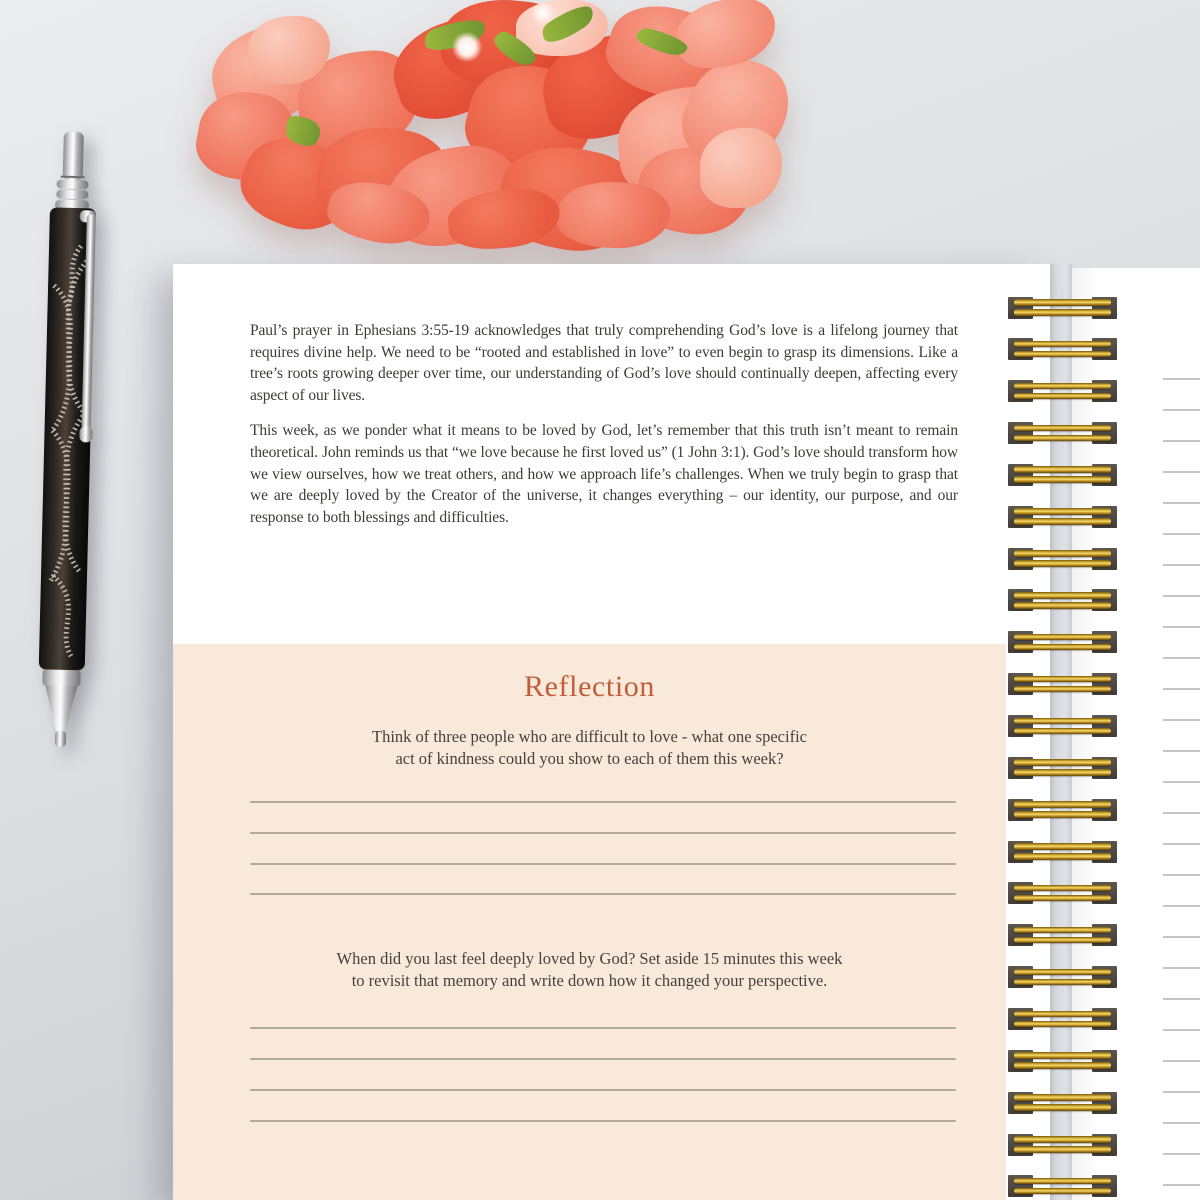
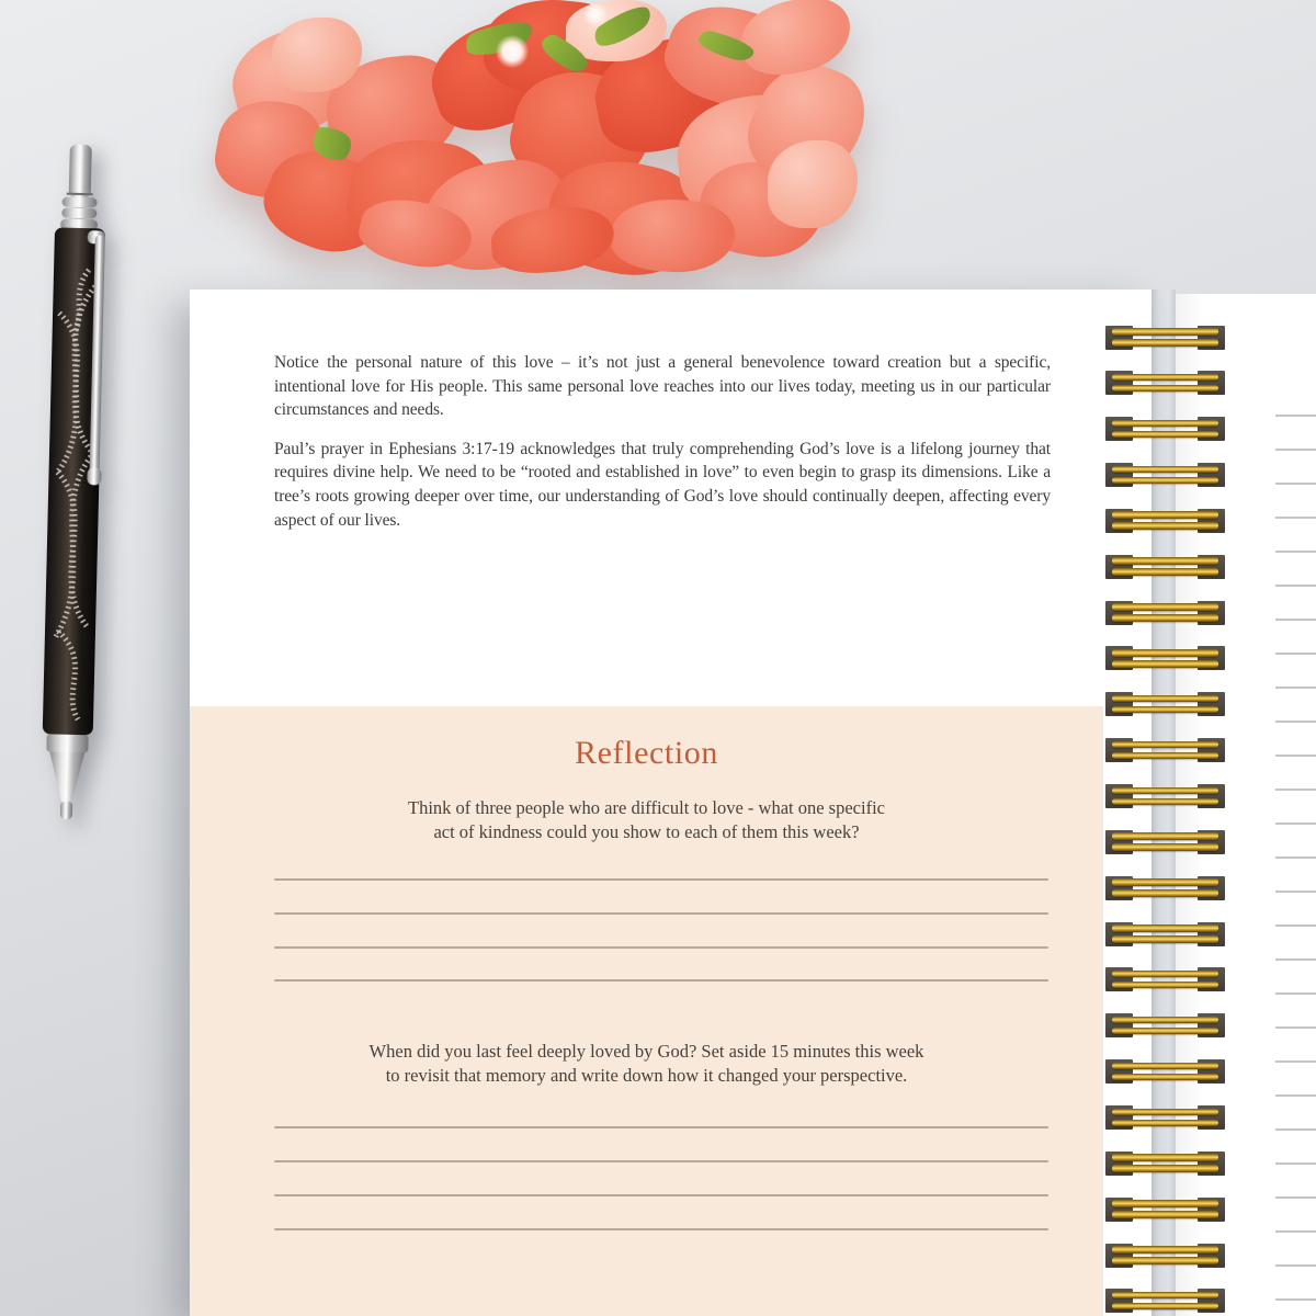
+ Notice the personal nature of this love – it’s not just a general benevolence toward creation but a specific, intentional love for His people. This same personal love reaches into our lives today, meeting us in our particular circumstances and needs.
- Paul’s prayer in Ephesians 3:55-19 acknowledges that truly comprehending God’s love is a lifelong journey that requires divine help. We need to be “rooted and established in love” to even begin to grasp its dimensions. Like a tree’s roots growing deeper over time, our understanding of God’s love should continually deepen, affecting every aspect of our lives.
+ Paul’s prayer in Ephesians 3:17-19 acknowledges that truly comprehending God’s love is a lifelong journey that requires divine help. We need to be “rooted and established in love” to even begin to grasp its dimensions. Like a tree’s roots growing deeper over time, our understanding of God’s love should continually deepen, affecting every aspect of our lives.
- This week, as we ponder what it means to be loved by God, let’s remember that this truth isn’t meant to remain theoretical. John reminds us that “we love because he first loved us” (1 John 3:1). God’s love should transform how we view ourselves, how we treat others, and how we approach life’s challenges. When we truly begin to grasp that we are deeply loved by the Creator of the universe, it changes everything – our identity, our purpose, and our response to both blessings and difficulties.
  Reflection
  Think of three people who are difficult to love - what one specific
  act of kindness could you show to each of them this week?
  When did you last feel deeply loved by God? Set aside 15 minutes this week
  to revisit that memory and write down how it changed your perspective.
